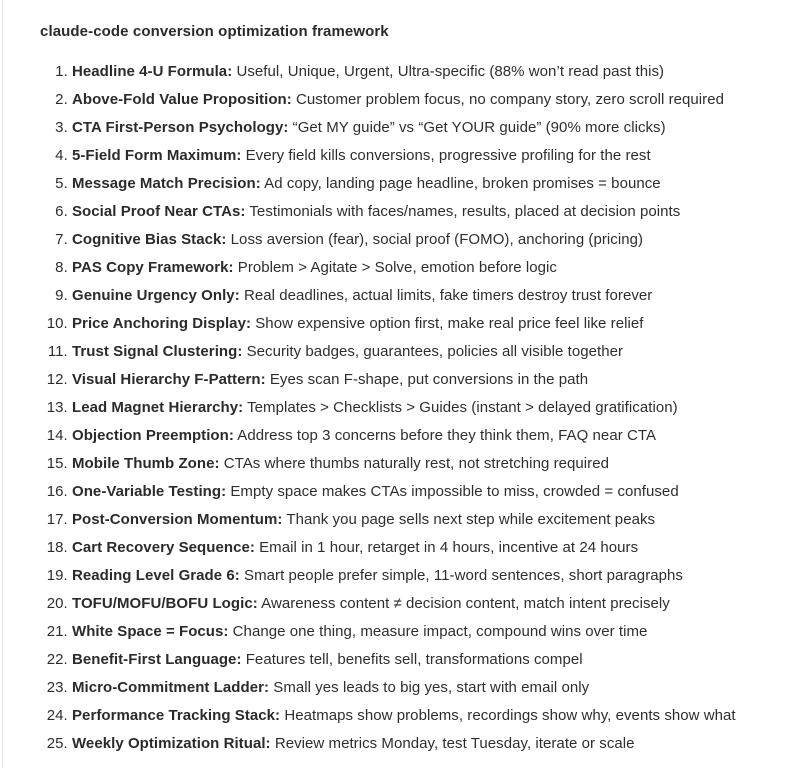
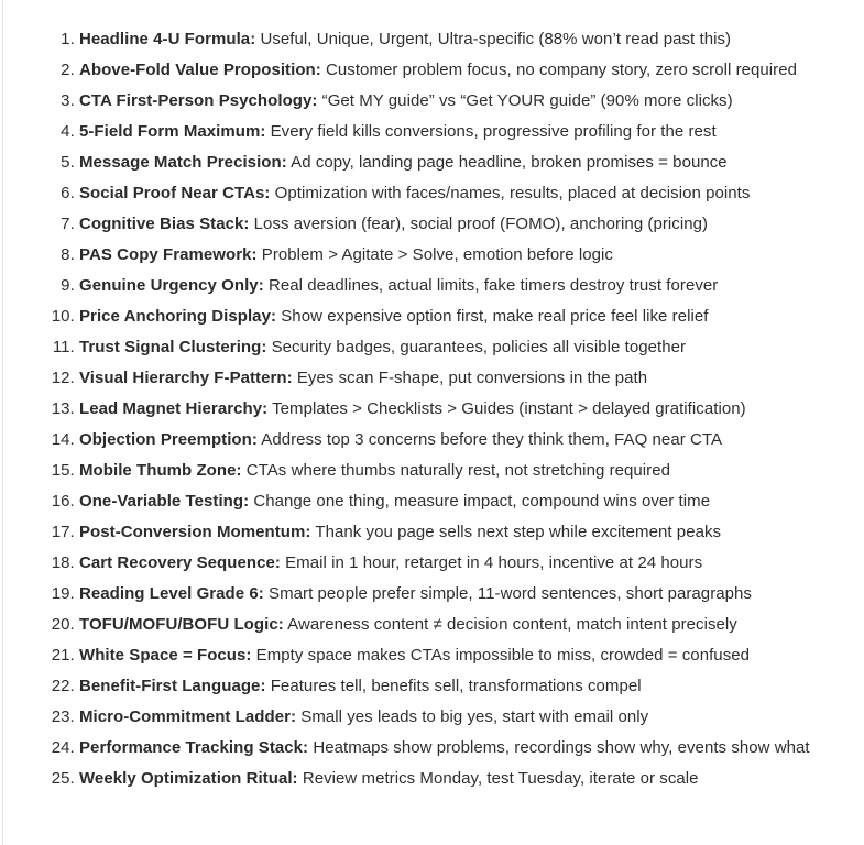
- claude-code conversion optimization framework
  Headline 4-U Formula: Useful, Unique, Urgent, Ultra-specific (88% won’t read past this)
  Above-Fold Value Proposition: Customer problem focus, no company story, zero scroll required
  CTA First-Person Psychology: “Get MY guide” vs “Get YOUR guide” (90% more clicks)
  5-Field Form Maximum: Every field kills conversions, progressive profiling for the rest
  Message Match Precision: Ad copy, landing page headline, broken promises = bounce
- Social Proof Near CTAs: Testimonials with faces/names, results, placed at decision points
+ Social Proof Near CTAs: Optimization with faces/names, results, placed at decision points
  Cognitive Bias Stack: Loss aversion (fear), social proof (FOMO), anchoring (pricing)
  PAS Copy Framework: Problem > Agitate > Solve, emotion before logic
  Genuine Urgency Only: Real deadlines, actual limits, fake timers destroy trust forever
  Price Anchoring Display: Show expensive option first, make real price feel like relief
  Trust Signal Clustering: Security badges, guarantees, policies all visible together
  Visual Hierarchy F-Pattern: Eyes scan F-shape, put conversions in the path
  Lead Magnet Hierarchy: Templates > Checklists > Guides (instant > delayed gratification)
  Objection Preemption: Address top 3 concerns before they think them, FAQ near CTA
  Mobile Thumb Zone: CTAs where thumbs naturally rest, not stretching required
- One-Variable Testing: Empty space makes CTAs impossible to miss, crowded = confused
+ One-Variable Testing: Change one thing, measure impact, compound wins over time
  Post-Conversion Momentum: Thank you page sells next step while excitement peaks
  Cart Recovery Sequence: Email in 1 hour, retarget in 4 hours, incentive at 24 hours
  Reading Level Grade 6: Smart people prefer simple, 11-word sentences, short paragraphs
  TOFU/MOFU/BOFU Logic: Awareness content ≠ decision content, match intent precisely
- White Space = Focus: Change one thing, measure impact, compound wins over time
+ White Space = Focus: Empty space makes CTAs impossible to miss, crowded = confused
  Benefit-First Language: Features tell, benefits sell, transformations compel
  Micro-Commitment Ladder: Small yes leads to big yes, start with email only
  Performance Tracking Stack: Heatmaps show problems, recordings show why, events show what
  Weekly Optimization Ritual: Review metrics Monday, test Tuesday, iterate or scale
